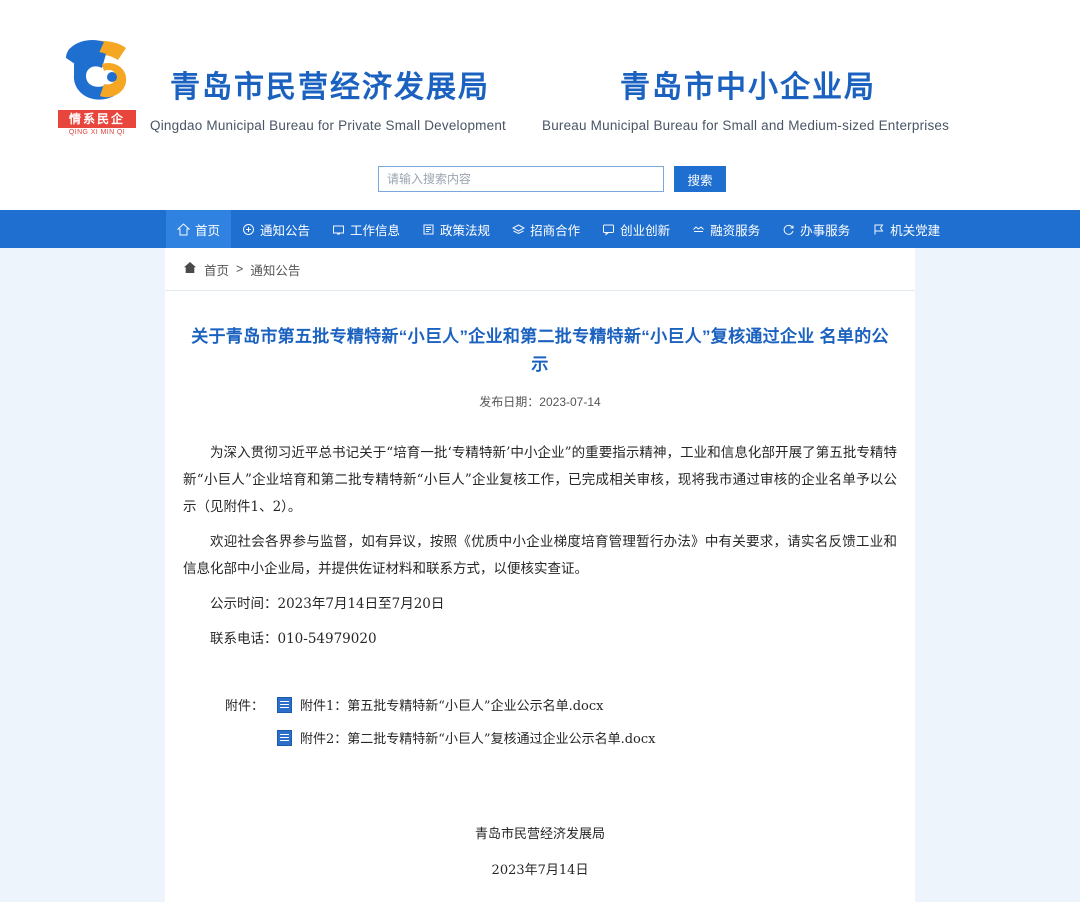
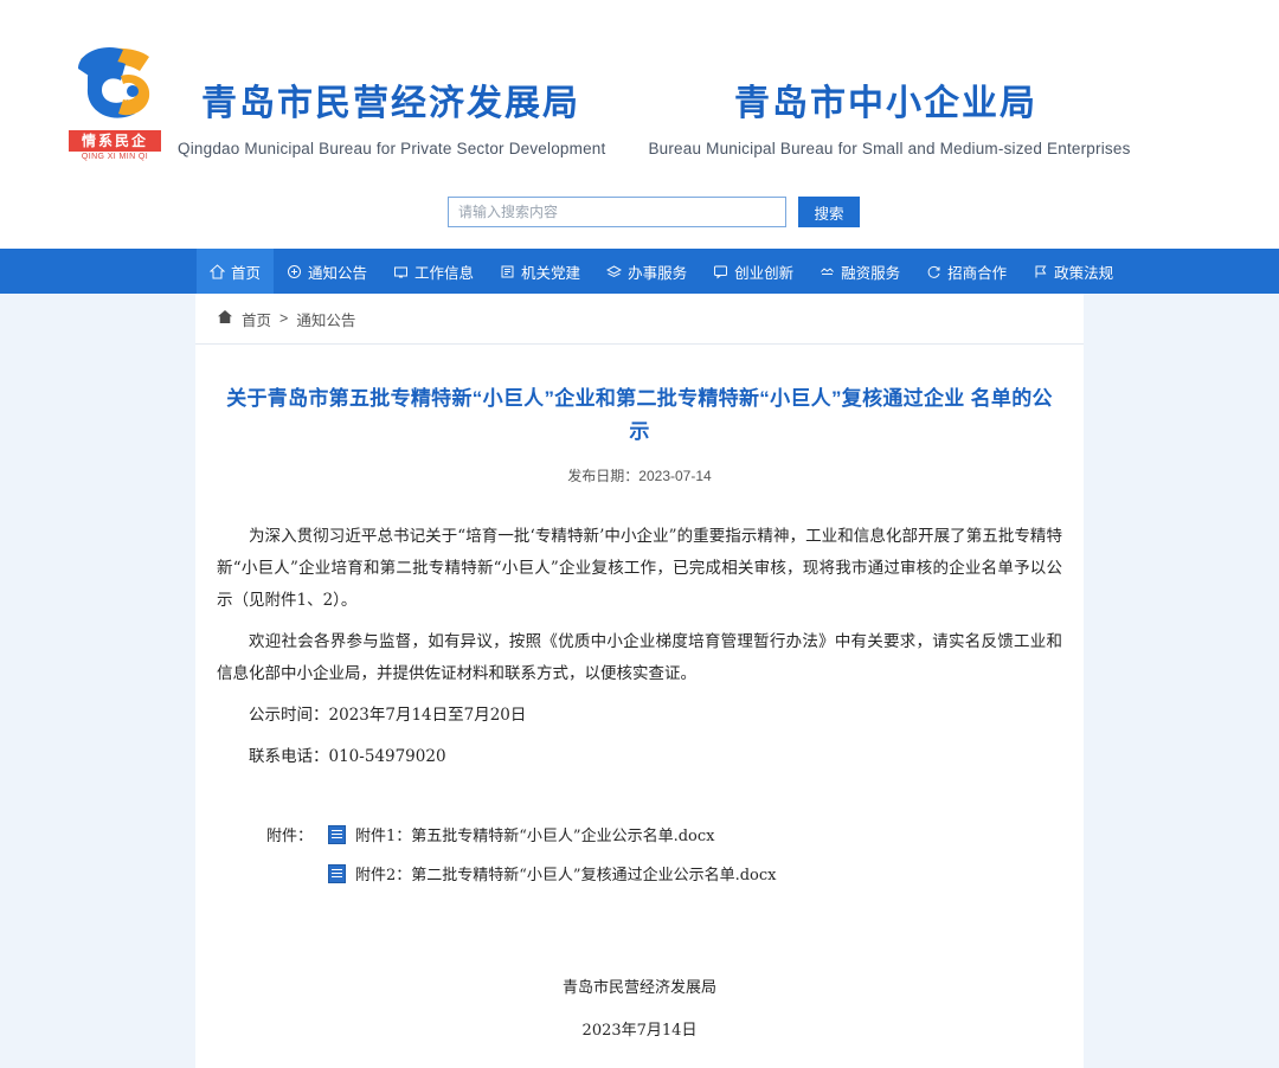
  情系民企
  青岛市民营经济发展局
  青岛市中小企业局
- Qingdao Municipal Bureau for Private Small Development
+ Qingdao Municipal Bureau for Private Sector Development
  Bureau Municipal Bureau for Small and Medium-sized Enterprises
  请输入搜索内容
  搜索
  首页
  通知公告
  工作信息
- 政策法规
+ 机关党建
- 招商合作
+ 办事服务
  创业创新
  融资服务
- 办事服务
+ 招商合作
- 机关党建
+ 政策法规
  首页
  >
  通知公告
  关于青岛市第五批专精特新“小巨人”企业和第二批专精特新“小巨人”复核通过企业 名单的公示
  发布日期：2023-07-14
  为深入贯彻习近平总书记关于“培育一批‘专精特新’中小企业”的重要指示精神，工业和信息化部开展了第五批专精特新“小巨人”企业培育和第二批专精特新“小巨人”企业复核工作，已完成相关审核，现将我市通过审核的企业名单予以公示（见附件1、2）。
  欢迎社会各界参与监督，如有异议，按照《优质中小企业梯度培育管理暂行办法》中有关要求，请实名反馈工业和信息化部中小企业局，并提供佐证材料和联系方式，以便核实查证。
  公示时间：2023年7月14日至7月20日
  联系电话：010-54979020
  附件：
  附件1：第五批专精特新“小巨人”企业公示名单.docx
  附件2：第二批专精特新“小巨人”复核通过企业公示名单.docx
  青岛市民营经济发展局
  2023年7月14日
